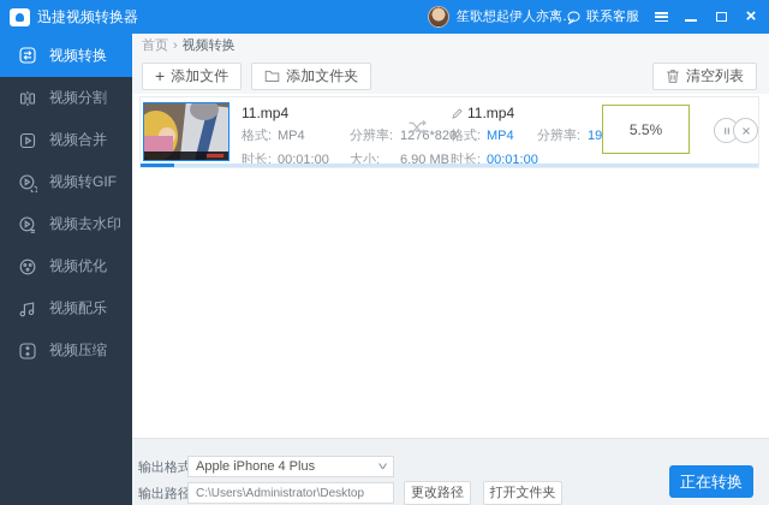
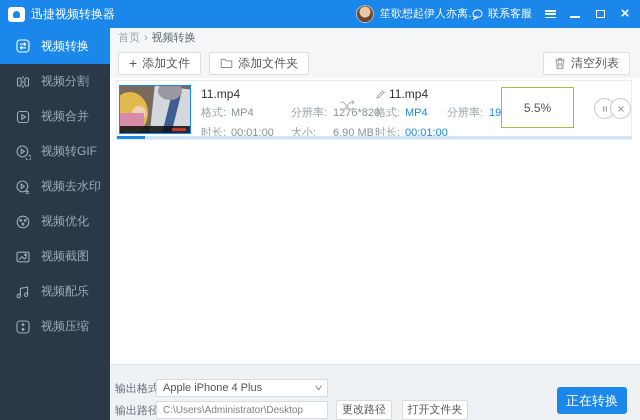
  迅捷视频转换器
  笙歌想起伊人亦离…
  联系客服
  ×
  视频转换
  视频分割
  视频合并
  视频转GIF
  视频去水印
  视频优化
+ 视频截图
  视频配乐
  视频压缩
  首页
  ›
  视频转换
  +
  添加文件
  添加文件夹
  清空列表
  11.mp4
  格式: MP4 分辨率: 1276*820
  时长: 00:01:00 大小: 6.90 MB
  11.mp4
  时长: 00:01:00
  5.5%
  输出格式
  Apple iPhone 4 Plus
  ˅
  输出路径
  C:\Users\Administrator\Desktop
  更改路径
  打开文件夹
  正在转换
